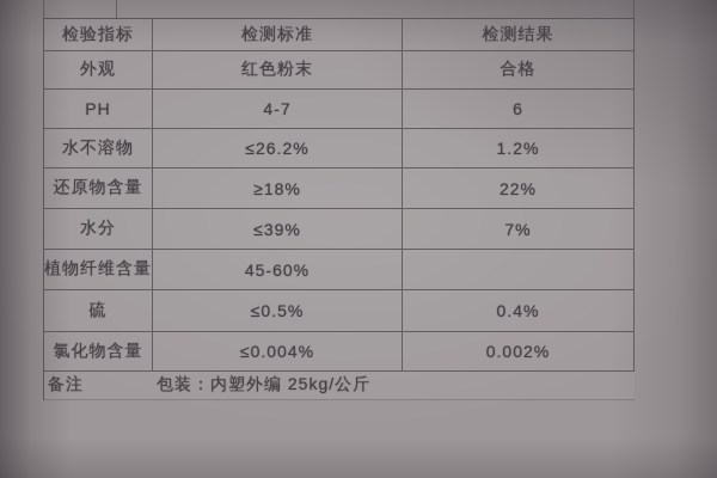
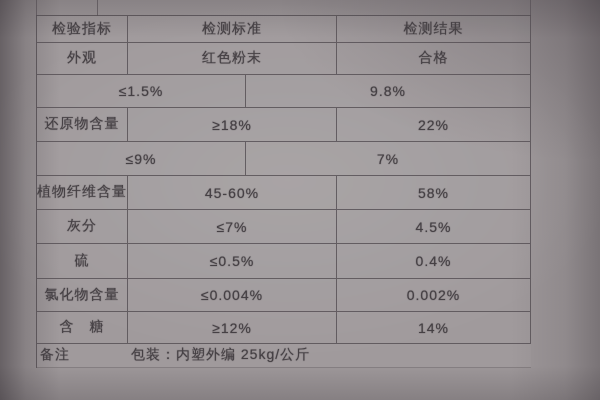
  检验指标
  检测标准
  检测结果
  外观
  红色粉末
  合格
- PH
- 4-7
- 6
- 水不溶物
- ≤26.2%
+ ≤1.5%
- 1.2%
+ 9.8%
  还原物含量
  ≥18%
  22%
- 水分
- ≤39%
+ ≤9%
  7%
  植物纤维含量
  45-60%
+ 58%
+ 灰分
+ ≤7%
+ 4.5%
  硫
  ≤0.5%
  0.4%
  氯化物含量
  ≤0.004%
  0.002%
+ 含 糖
+ ≥12%
+ 14%
  备注
  包装：内塑外编 25kg/公斤
